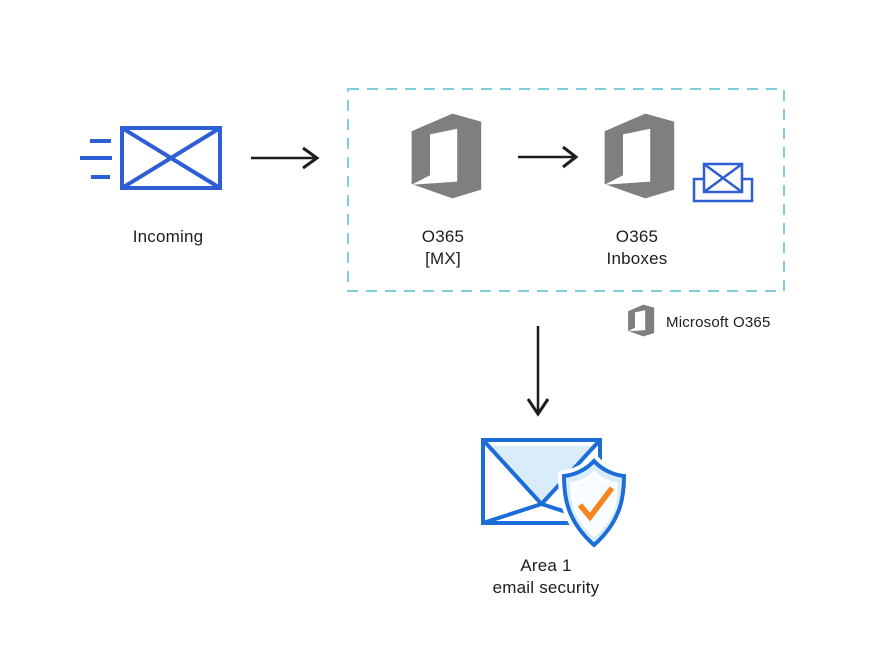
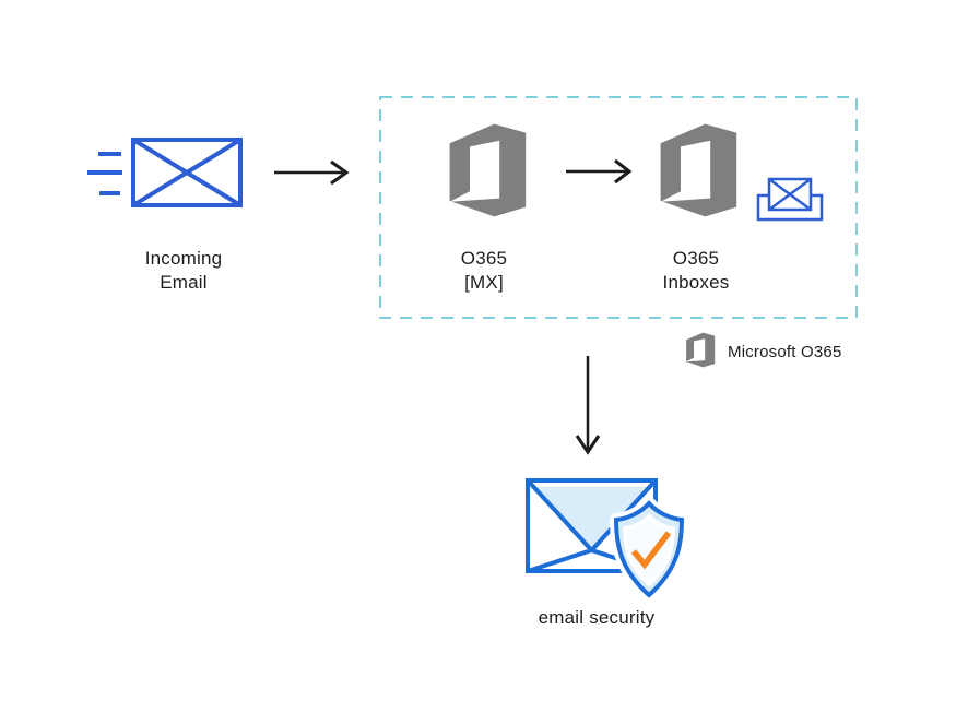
  Incoming
+ Email
  O365
  [MX]
  O365
  Inboxes
  Microsoft O365
- Area 1
  email security
